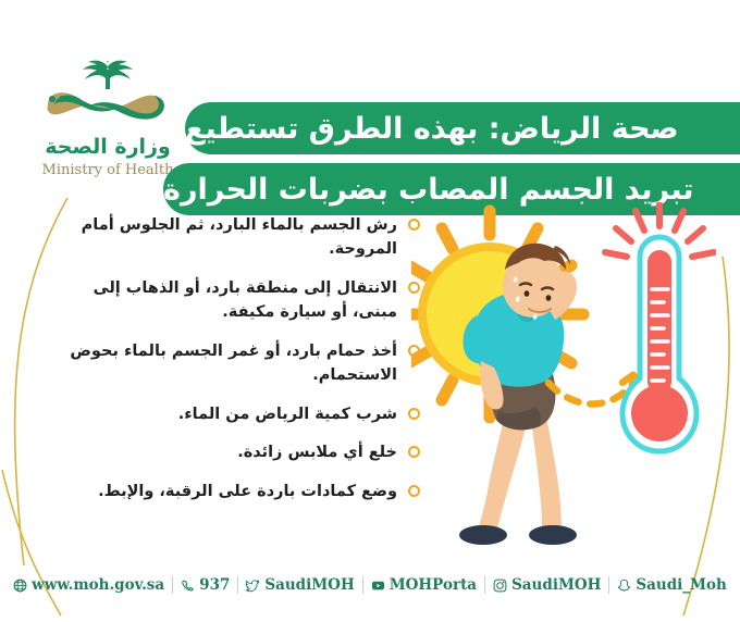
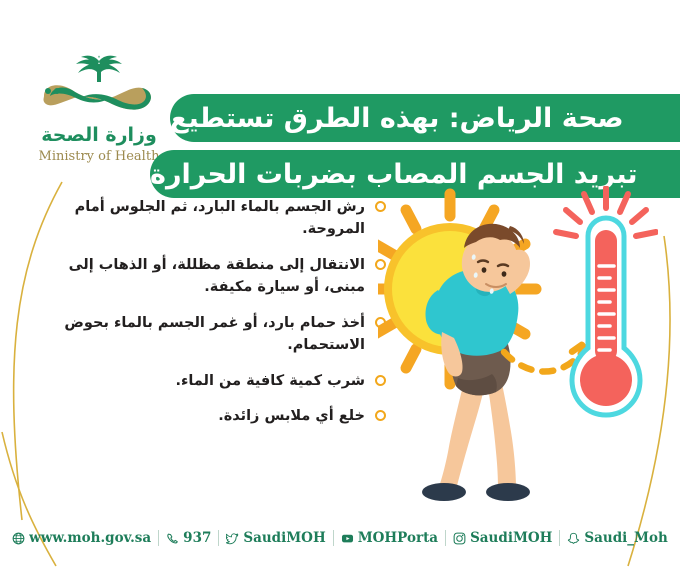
  وزارة الصحة
  Ministry of Health
  صحة الرياض: بهذه الطرق تستطيع
  تبريد الجسم المصاب بضربات الحرارة
  رش الجسم بالماء البارد، ثم الجلوس أمام المروحة.
- الانتقال إلى منطقة بارد، أو الذهاب إلى مبنى، أو سيارة مكيفة.
+ الانتقال إلى منطقة مظللة، أو الذهاب إلى مبنى، أو سيارة مكيفة.
  أخذ حمام بارد، أو غمر الجسم بالماء بحوض الاستحمام.
- شرب كمية الرياض من الماء.
+ شرب كمية كافية من الماء.
  خلع أي ملابس زائدة.
- وضع كمادات باردة على الرقبة، والإبط.
  www.moh.gov.sa
  937
  SaudiMOH
  MOHPorta
  SaudiMOH
  Saudi_Moh
